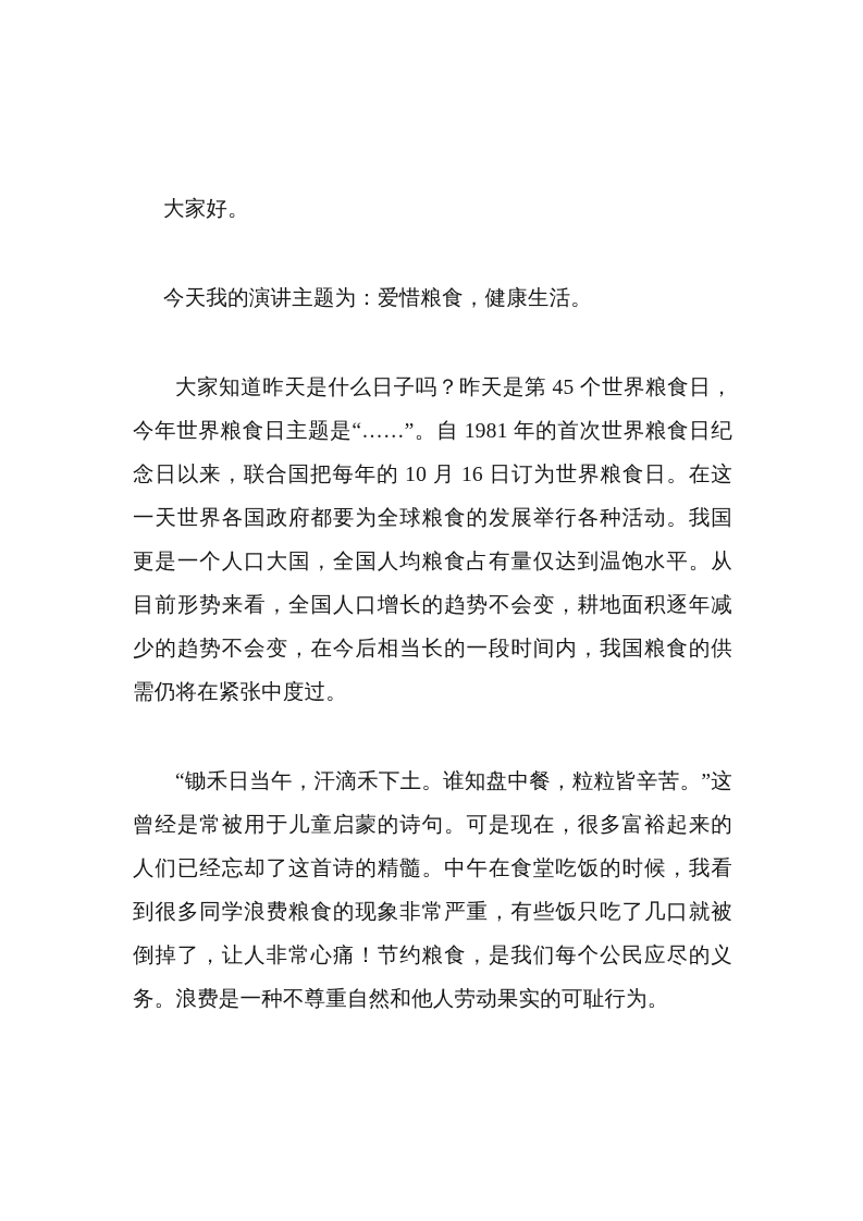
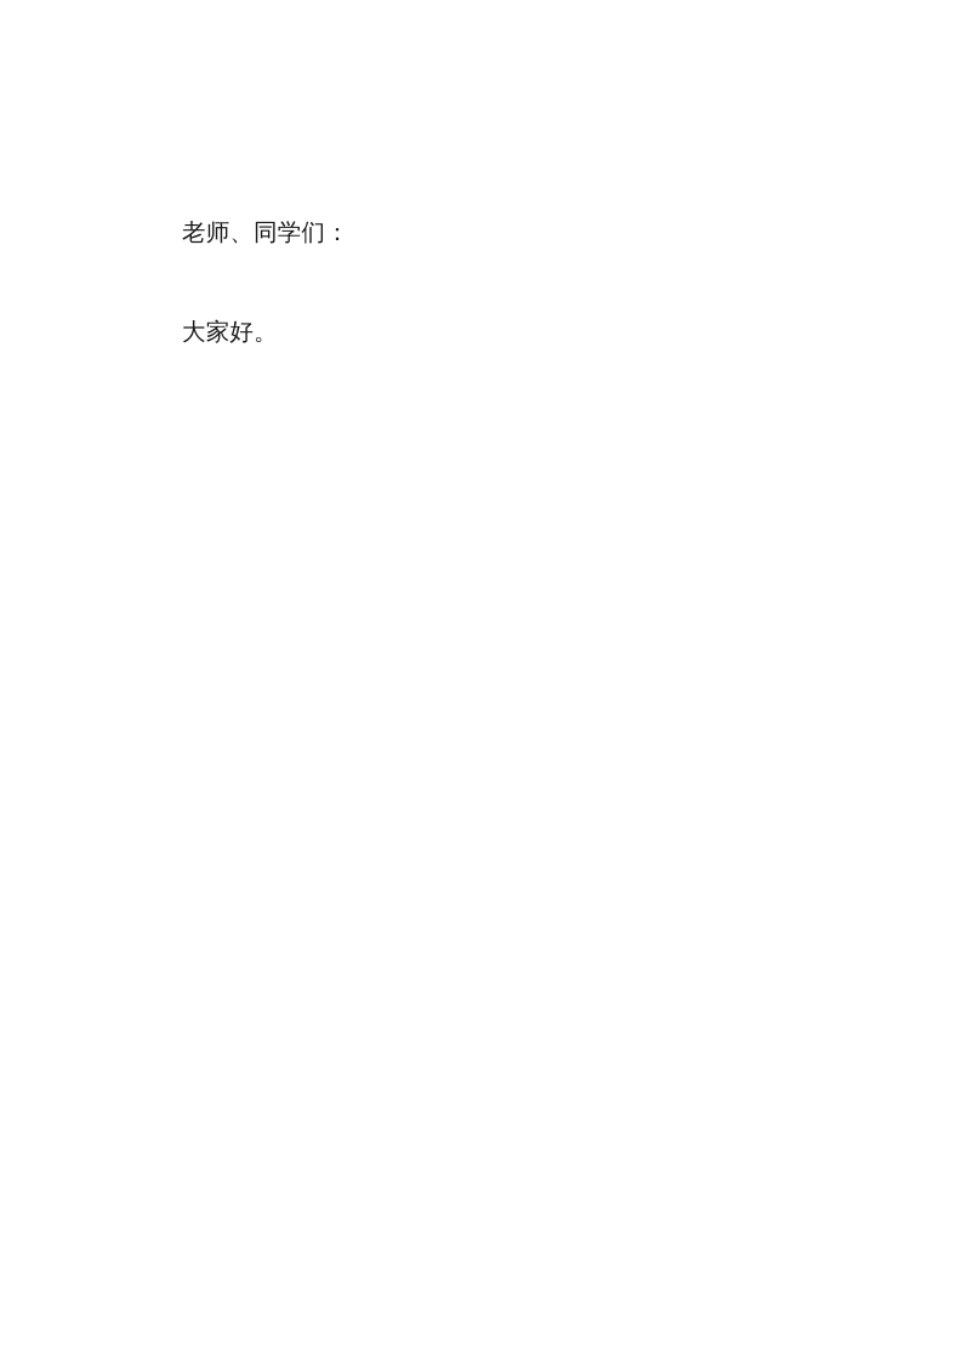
+ 老师、同学们：
  大家好。
- 今天我的演讲主题为：爱惜粮食，健康生活。
- 大家知道昨天是什么日子吗？昨天是第 45 个世界粮食日，今年世界粮食日主题是“……”。自 1981 年的首次世界粮食日纪念日以来，联合国把每年的 10 月 16 日订为世界粮食日。在这一天世界各国政府都要为全球粮食的发展举行各种活动。我国更是一个人口大国，全国人均粮食占有量仅达到温饱水平。从目前形势来看，全国人口增长的趋势不会变，耕地面积逐年减少的趋势不会变，在今后相当长的一段时间内，我国粮食的供需仍将在紧张中度过。
- “锄禾日当午，汗滴禾下土。谁知盘中餐，粒粒皆辛苦。”这曾经是常被用于儿童启蒙的诗句。可是现在，很多富裕起来的人们已经忘却了这首诗的精髓。中午在食堂吃饭的时候，我看到很多同学浪费粮食的现象非常严重，有些饭只吃了几口就被倒掉了，让人非常心痛！节约粮食，是我们每个公民应尽的义务。浪费是一种不尊重自然和他人劳动果实的可耻行为。
